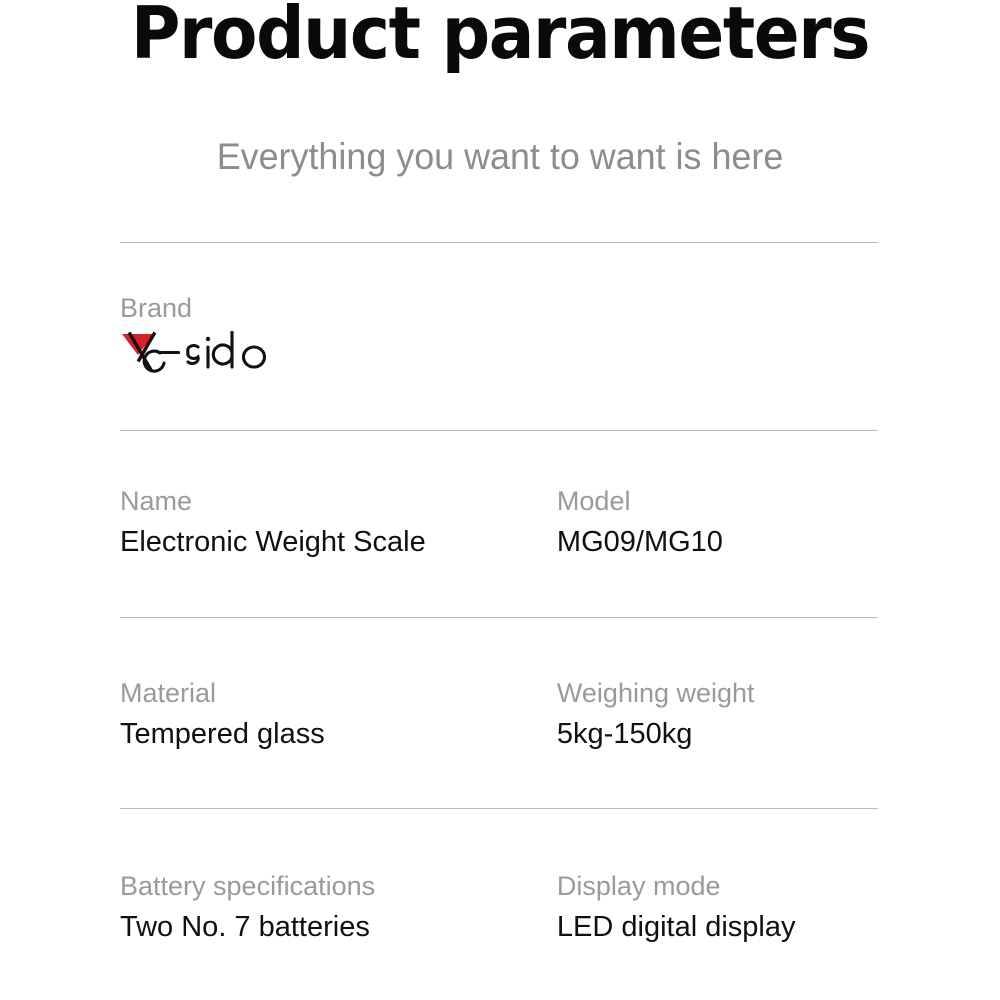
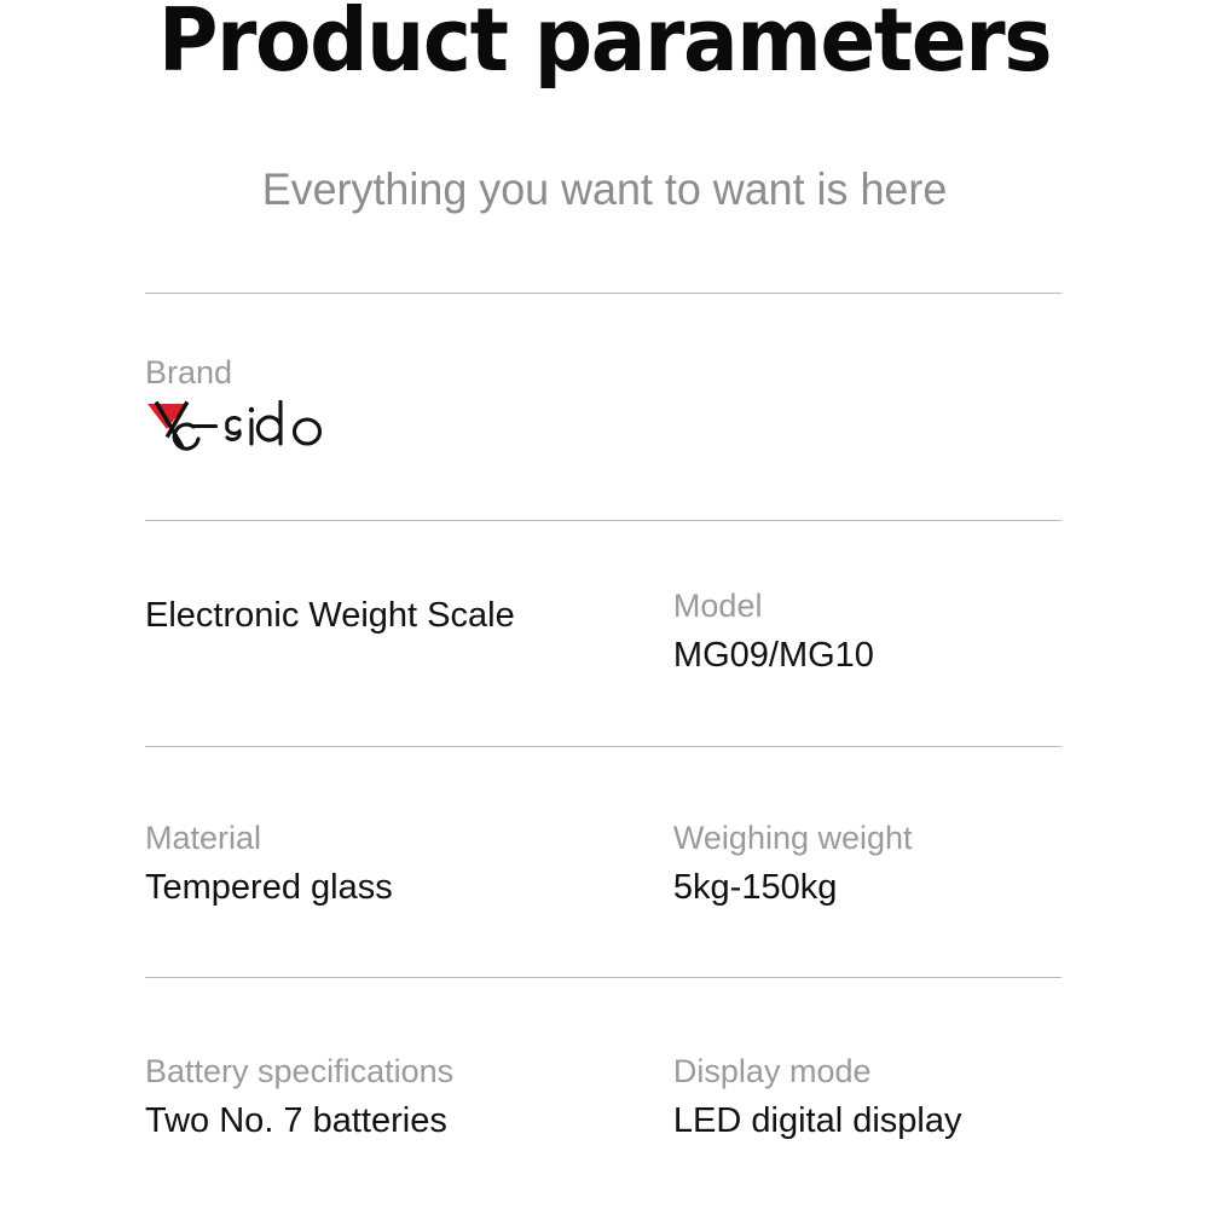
  Product parameters
  Everything you want to want is here
  Brand
- Name
  Electronic Weight Scale
  Model
  MG09/MG10
  Material
  Tempered glass
  Weighing weight
  5kg-150kg
  Battery specifications
  Two No. 7 batteries
  Display mode
  LED digital display
